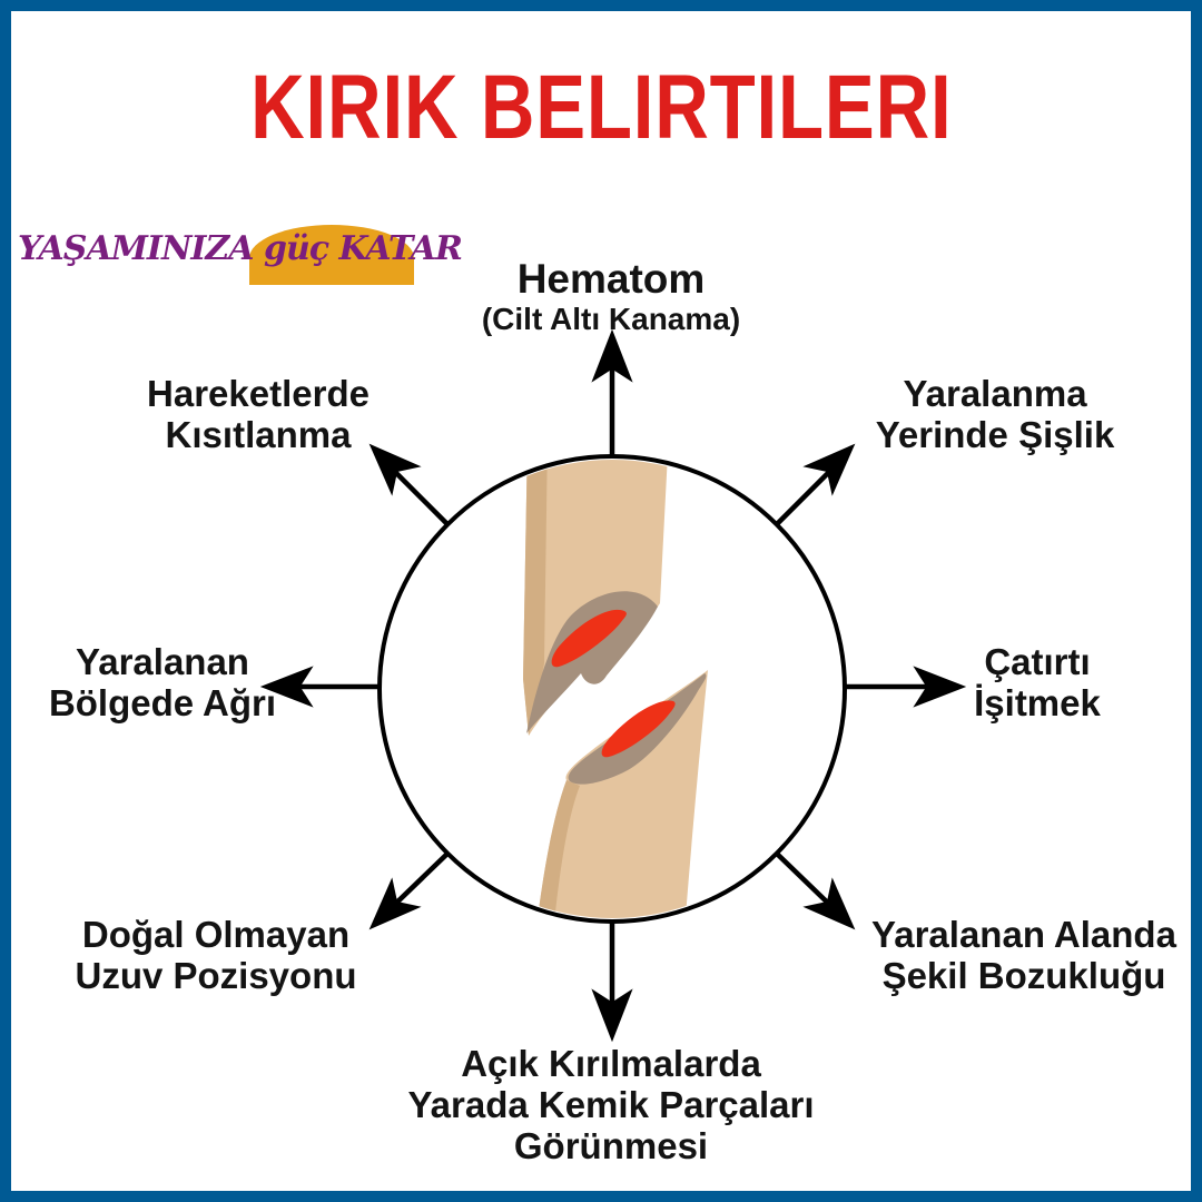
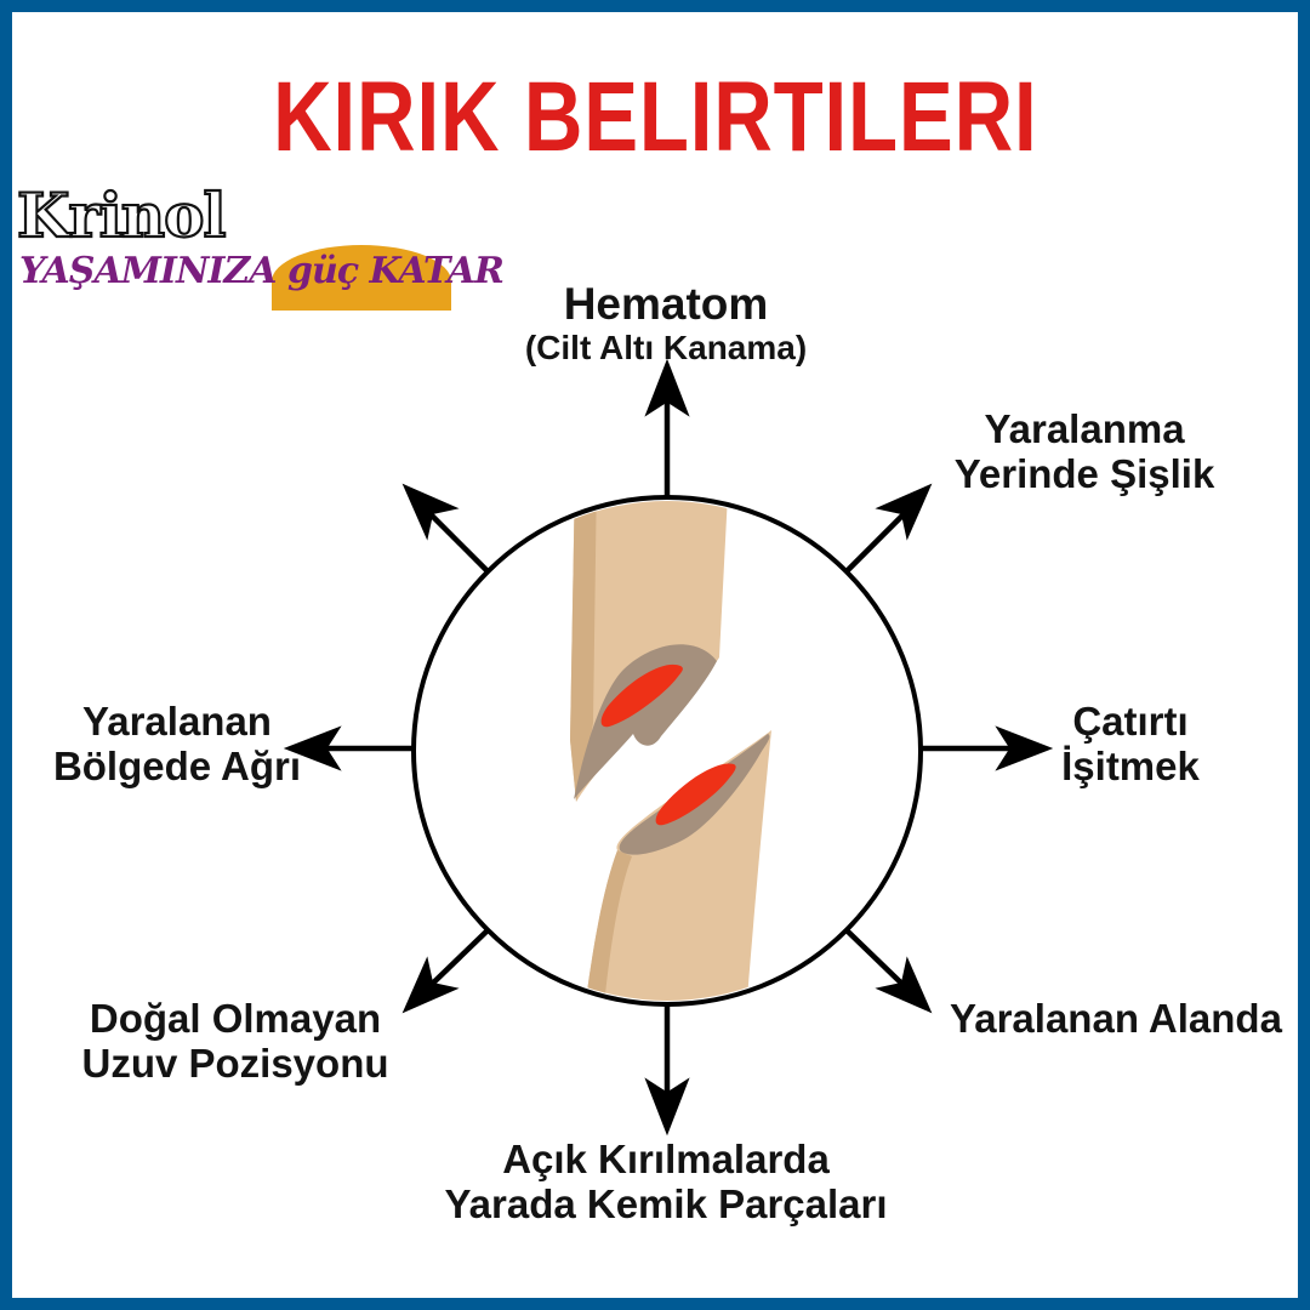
  KIRIK BELIRTILERI
+ Krinol
  YAŞAMINIZA güç KATAR
  Hematom
  (Cilt Altı Kanama)
- Hareketlerde
- Kısıtlanma
  Yaralanma
  Yerinde Şişlik
  Yaralanan
  Bölgede Ağrı
  Çatırtı
  İşitmek
  Doğal Olmayan
  Uzuv Pozisyonu
  Yaralanan Alanda
- Şekil Bozukluğu
  Açık Kırılmalarda
  Yarada Kemik Parçaları
- Görünmesi
